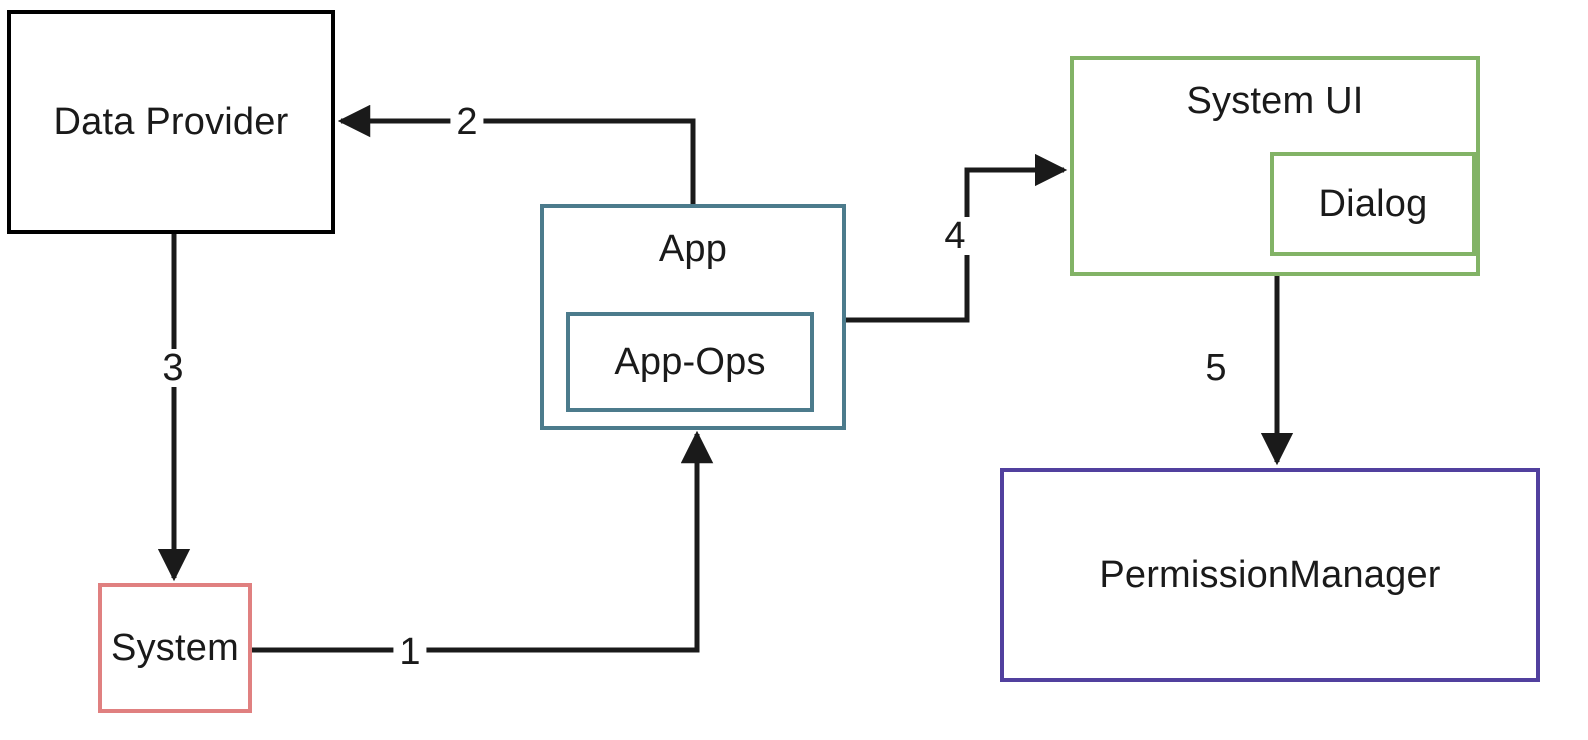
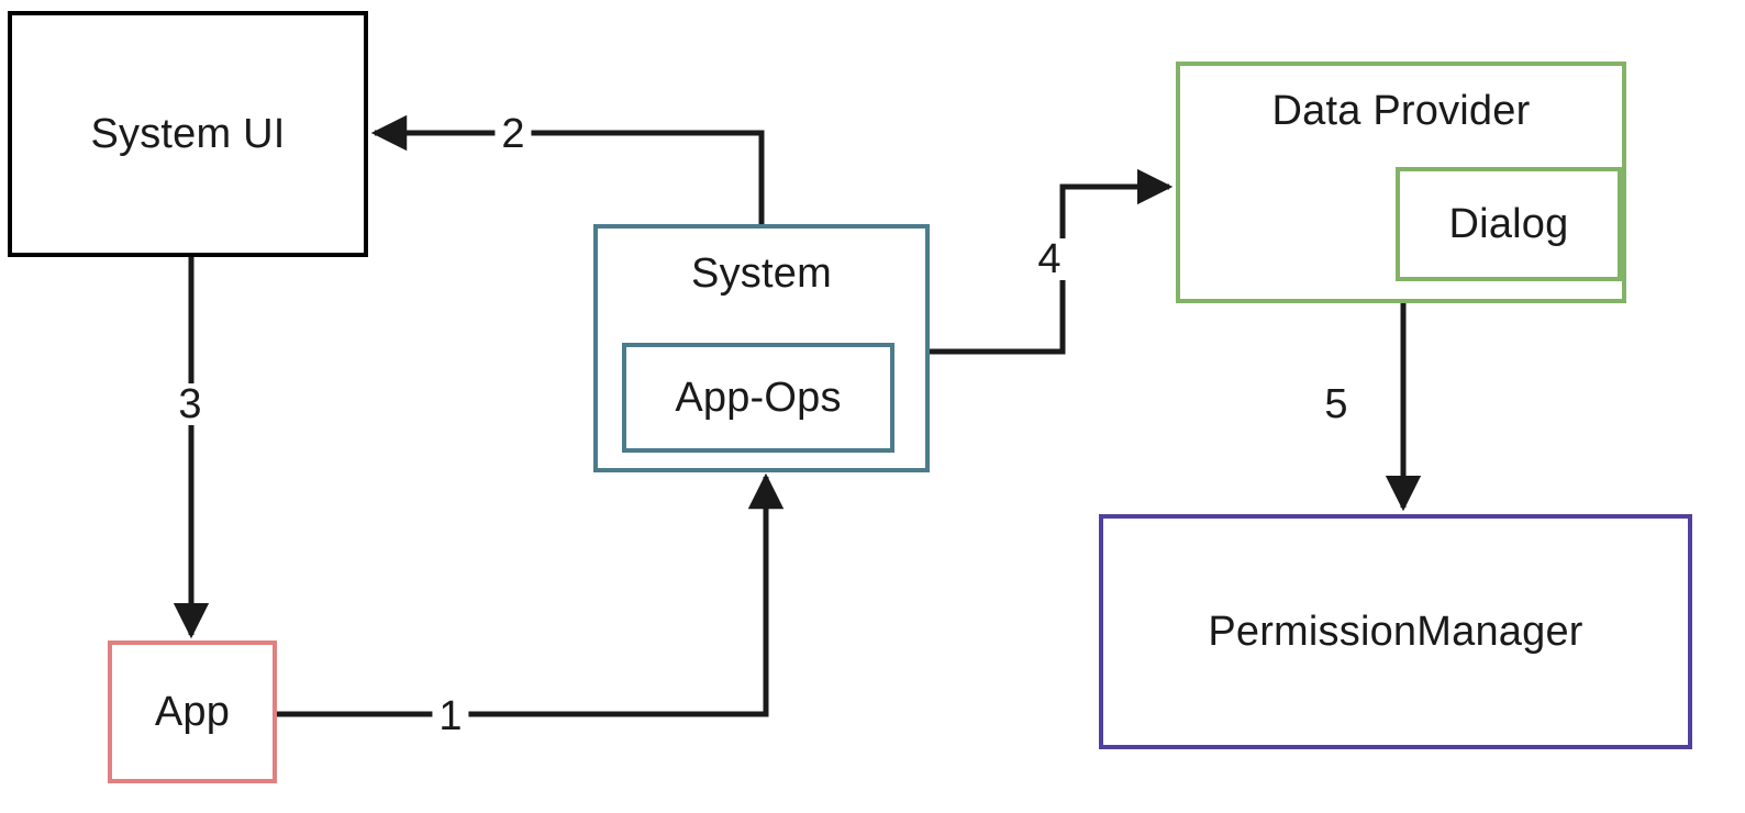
- Data Provider
+ System UI
- App
+ System
  App-Ops
- System UI
+ Data Provider
  Dialog
  PermissionManager
- System
+ App
  1
  2
  3
  4
  5
